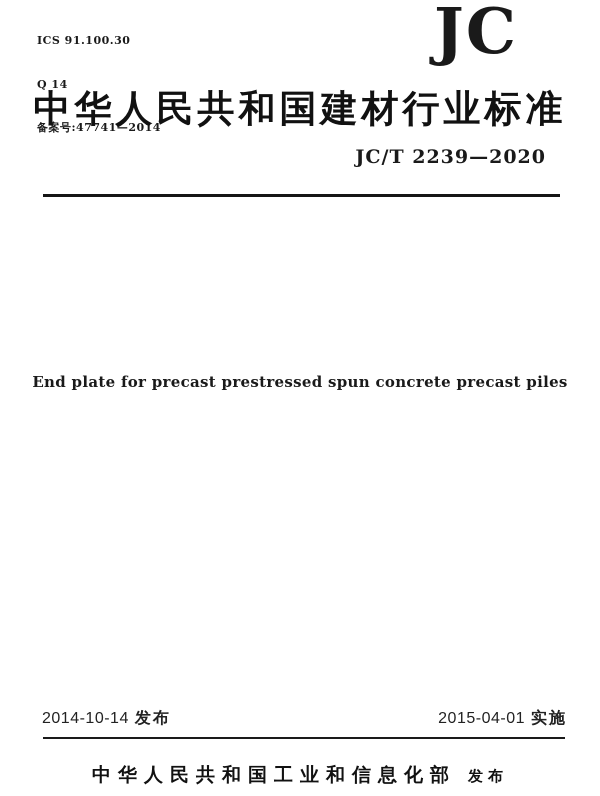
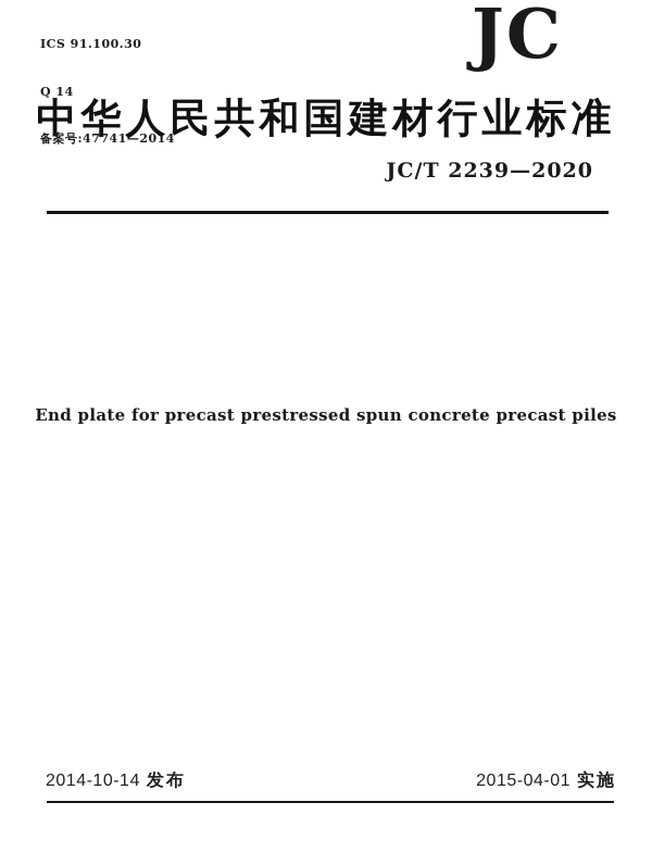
  ICS 91.100.30
  Q 14
  备案号:47741—2014
  JC
  中华人民共和国建材行业标准
  JC/T 2239—2020
  End plate for precast prestressed spun concrete precast piles
  2014-10-14 发布
  2015-04-01 实施
- 中华人民共和国工业和信息化部 发布
